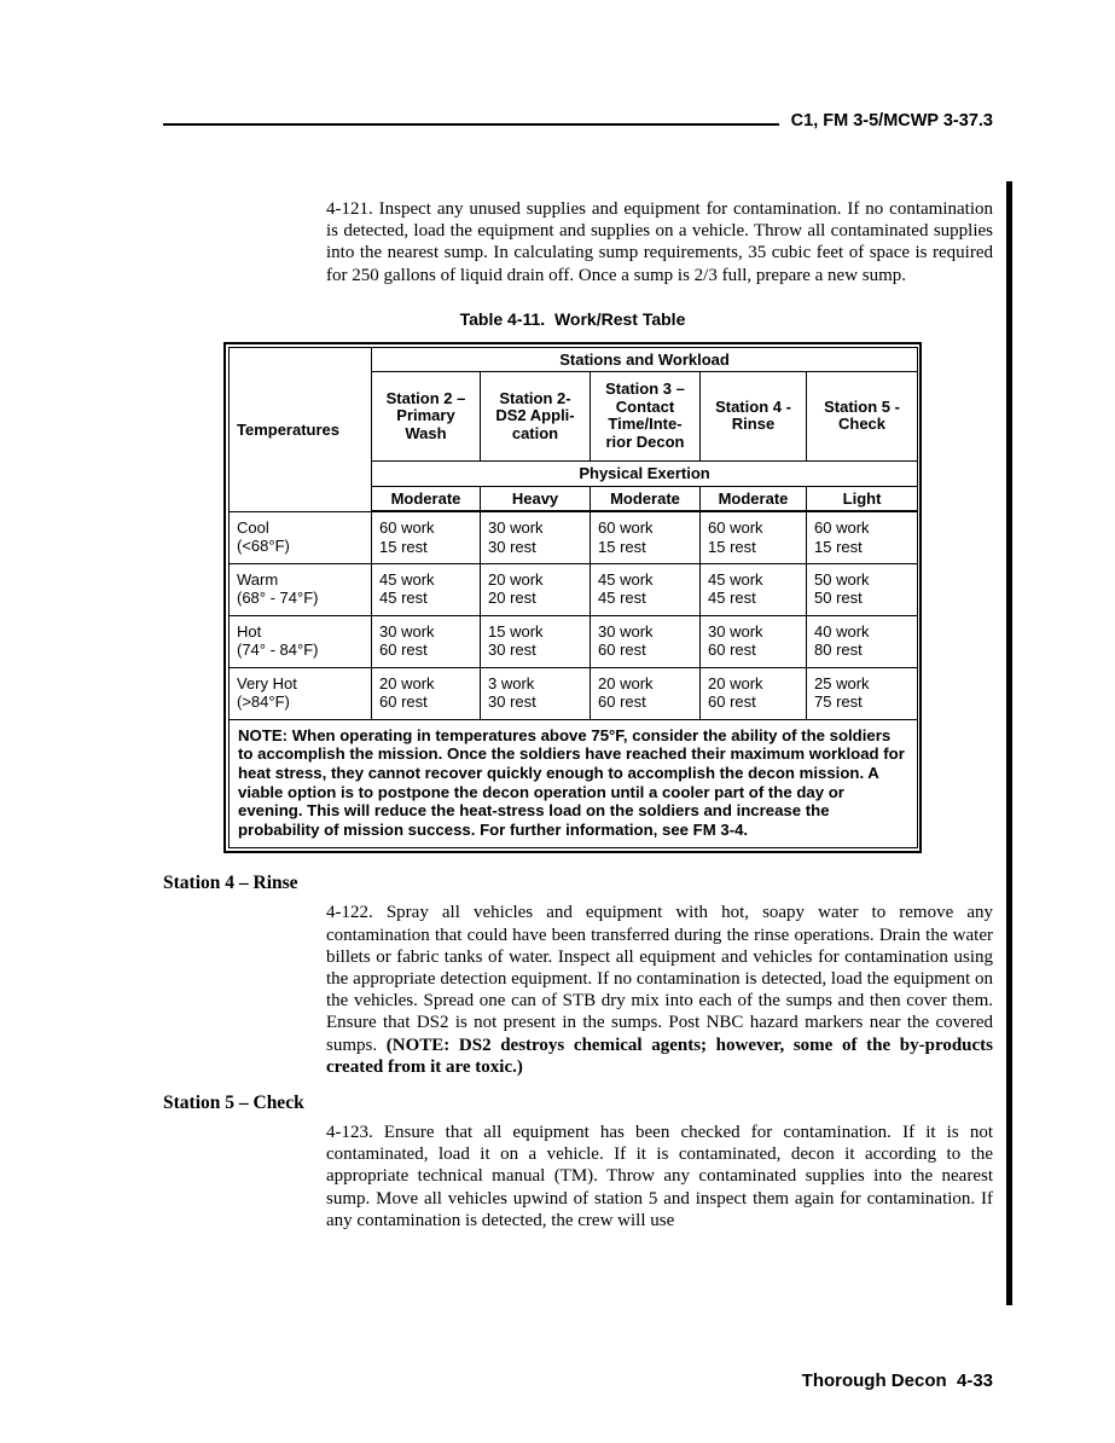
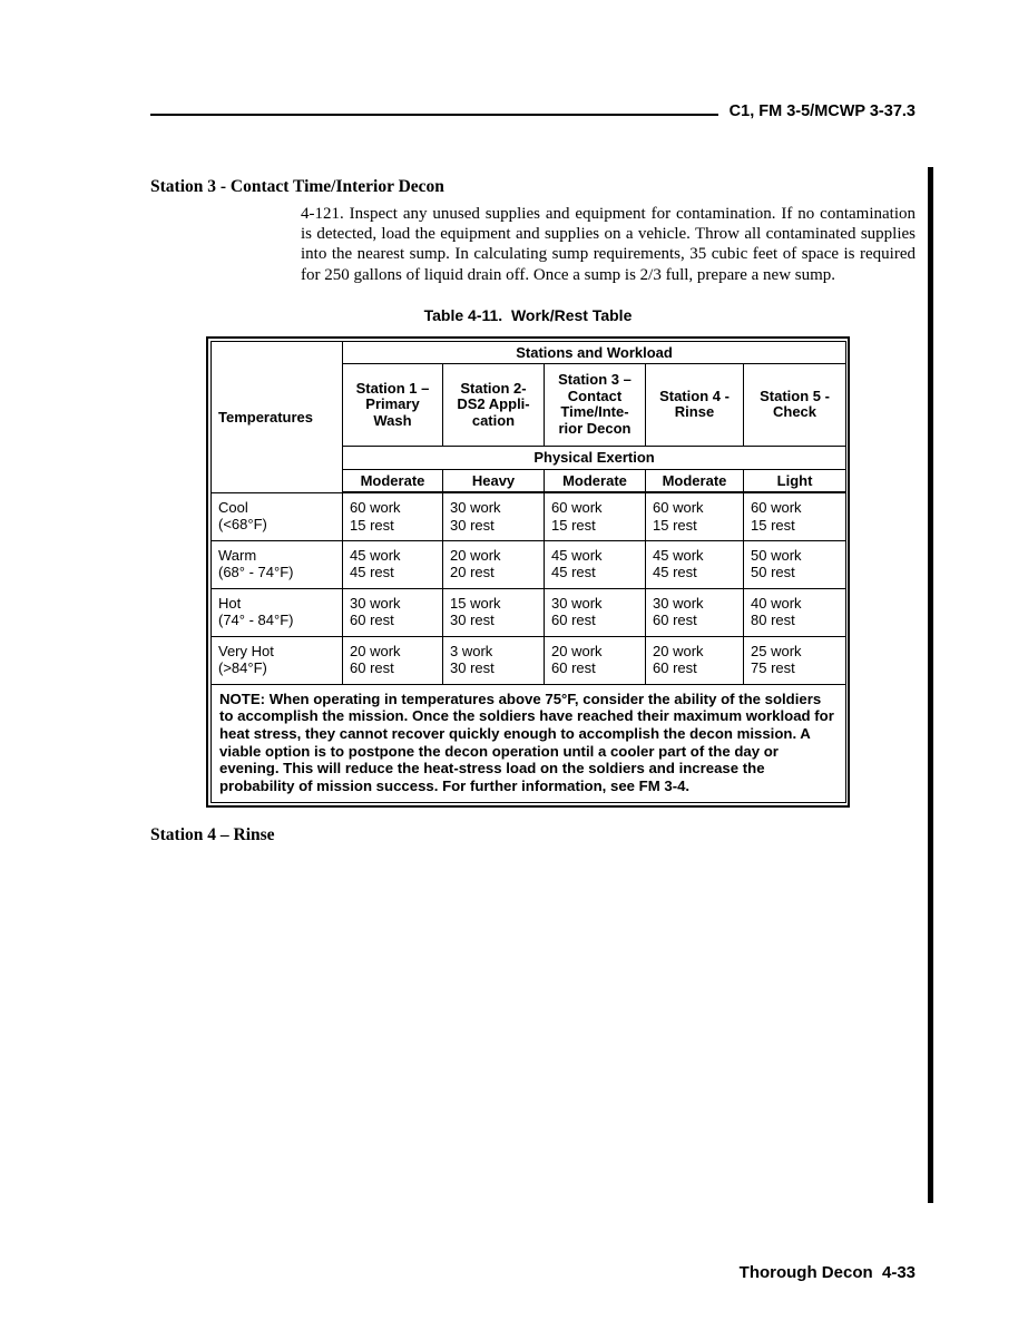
  C1, FM 3-5/MCWP 3-37.3
+ Station 3 - Contact Time/Interior Decon
  4-121. Inspect any unused supplies and equipment for contamination. If no contamination is detected, load the equipment and supplies on a vehicle. Throw all contaminated supplies into the nearest sump. In calculating sump requirements, 35 cubic feet of space is required for 250 gallons of liquid drain off. Once a sump is 2/3 full, prepare a new sump.
  Table 4-11. Work/Rest Table
  Temperatures	Stations and Workload
- Station 2 – Primary Wash	Station 2- DS2 Appli- cation	Station 3 – Contact Time/Inte- rior Decon	Station 4 - Rinse	Station 5 - Check
+ Station 1 – Primary Wash	Station 2- DS2 Appli- cation	Station 3 – Contact Time/Inte- rior Decon	Station 4 - Rinse	Station 5 - Check
  Physical Exertion
  Moderate	Heavy	Moderate	Moderate	Light
  Cool (<68°F)	60 work 15 rest	30 work 30 rest	60 work 15 rest	60 work 15 rest	60 work 15 rest
  Warm (68° - 74°F)	45 work 45 rest	20 work 20 rest	45 work 45 rest	45 work 45 rest	50 work 50 rest
  Hot (74° - 84°F)	30 work 60 rest	15 work 30 rest	30 work 60 rest	30 work 60 rest	40 work 80 rest
  Very Hot (>84°F)	20 work 60 rest	3 work 30 rest	20 work 60 rest	20 work 60 rest	25 work 75 rest
  NOTE: When operating in temperatures above 75°F, consider the ability of the soldiers to accomplish the mission. Once the soldiers have reached their maximum workload for heat stress, they cannot recover quickly enough to accomplish the decon mission. A viable option is to postpone the decon operation until a cooler part of the day or evening. This will reduce the heat-stress load on the soldiers and increase the probability of mission success. For further information, see FM 3-4.
  Station 4 – Rinse
- 4-122. Spray all vehicles and equipment with hot, soapy water to remove any contamination that could have been transferred during the rinse operations. Drain the water billets or fabric tanks of water. Inspect all equipment and vehicles for contamination using the appropriate detection equipment. If no contamination is detected, load the equipment on the vehicles. Spread one can of STB dry mix into each of the sumps and then cover them. Ensure that DS2 is not present in the sumps. Post NBC hazard markers near the covered sumps. (NOTE: DS2 destroys chemical agents; however, some of the by-products created from it are toxic.)
- Station 5 – Check
- 4-123. Ensure that all equipment has been checked for contamination. If it is not contaminated, load it on a vehicle. If it is contaminated, decon it according to the appropriate technical manual (TM). Throw any contaminated supplies into the nearest sump. Move all vehicles upwind of station 5 and inspect them again for contamination. If any contamination is detected, the crew will use
  Thorough Decon 4-33
